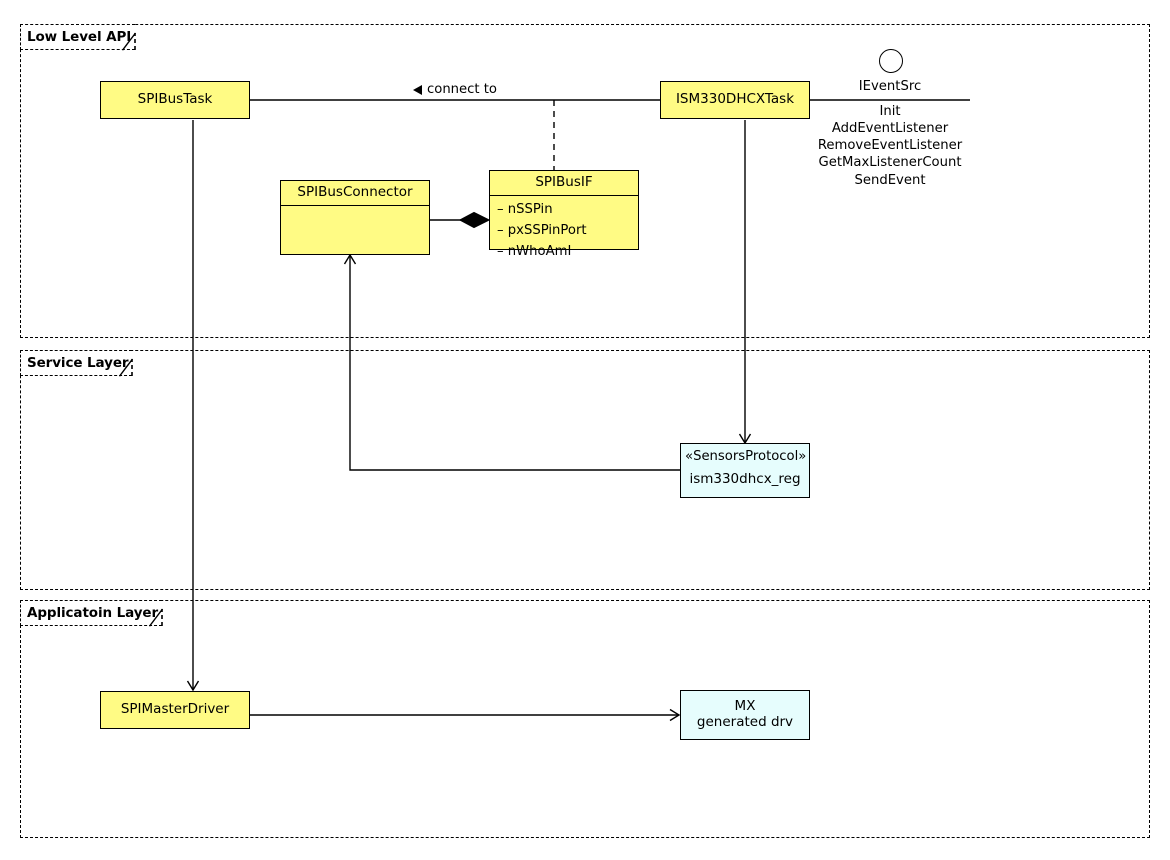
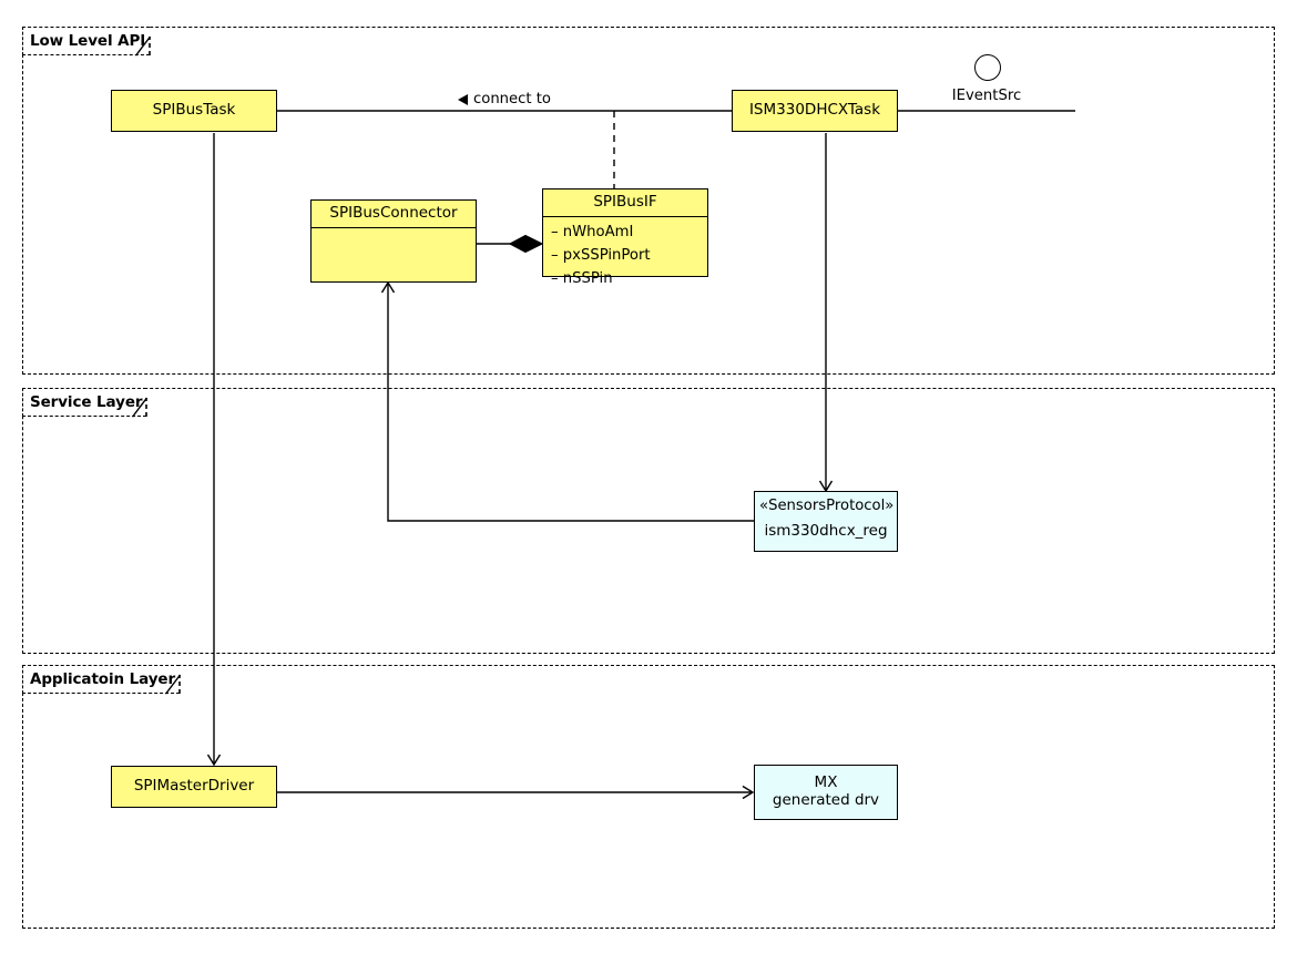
  Low Level API
  Service Layer
  Applicatoin Layer
  connect to
  SPIBusTask
  ISM330DHCXTask
  IEventSrc
- Init
- AddEventListener
- RemoveEventListener
- GetMaxListenerCount
- SendEvent
  SPIBusConnector
  SPIBusIF
- – nSSPin
+ – nWhoAmI
  – pxSSPinPort
- – nWhoAmI
+ – nSSPin
  «SensorsProtocol»
  ism330dhcx_reg
  SPIMasterDriver
  MX
  generated drv
